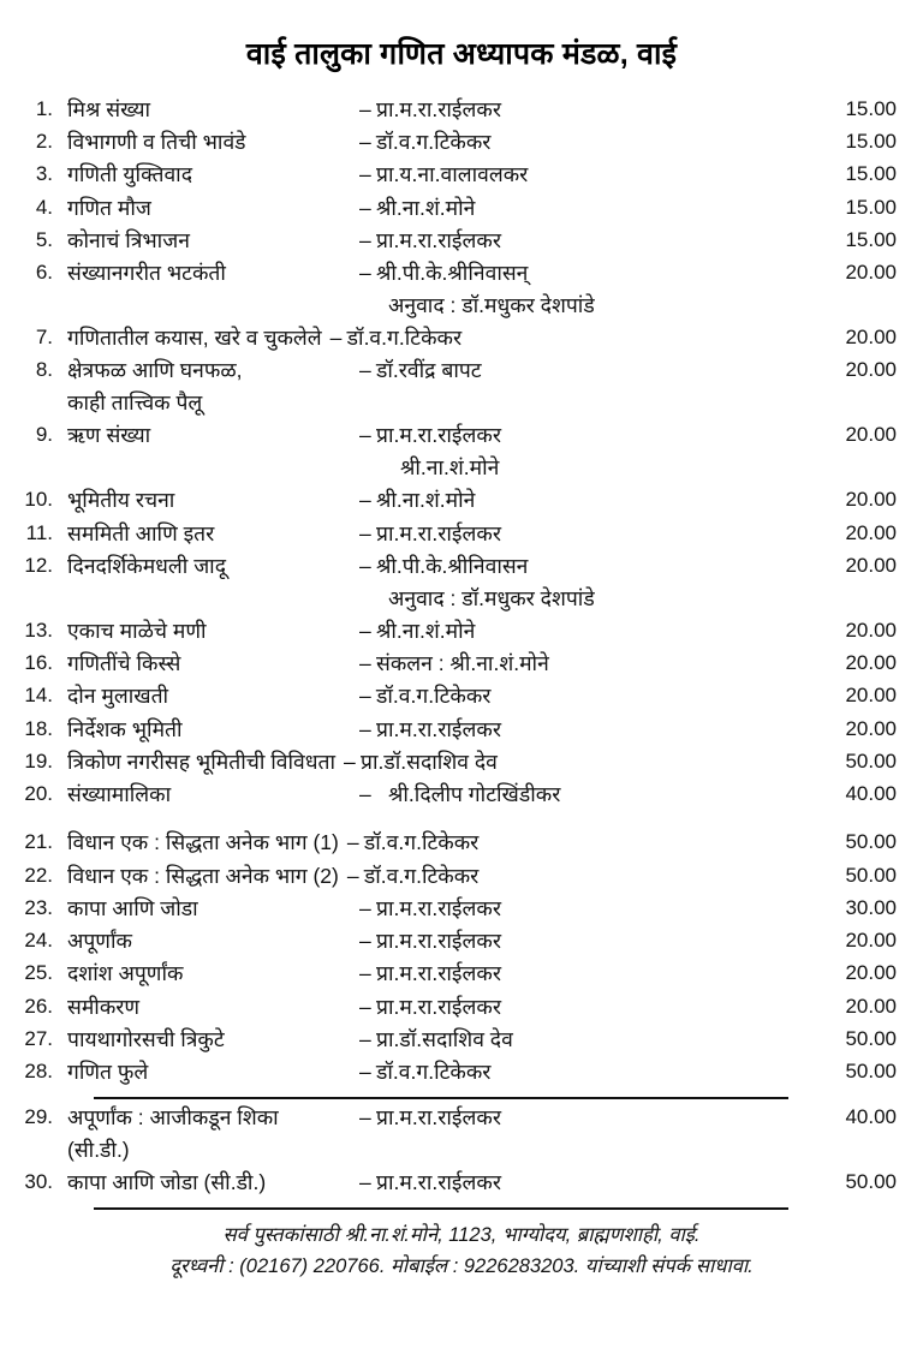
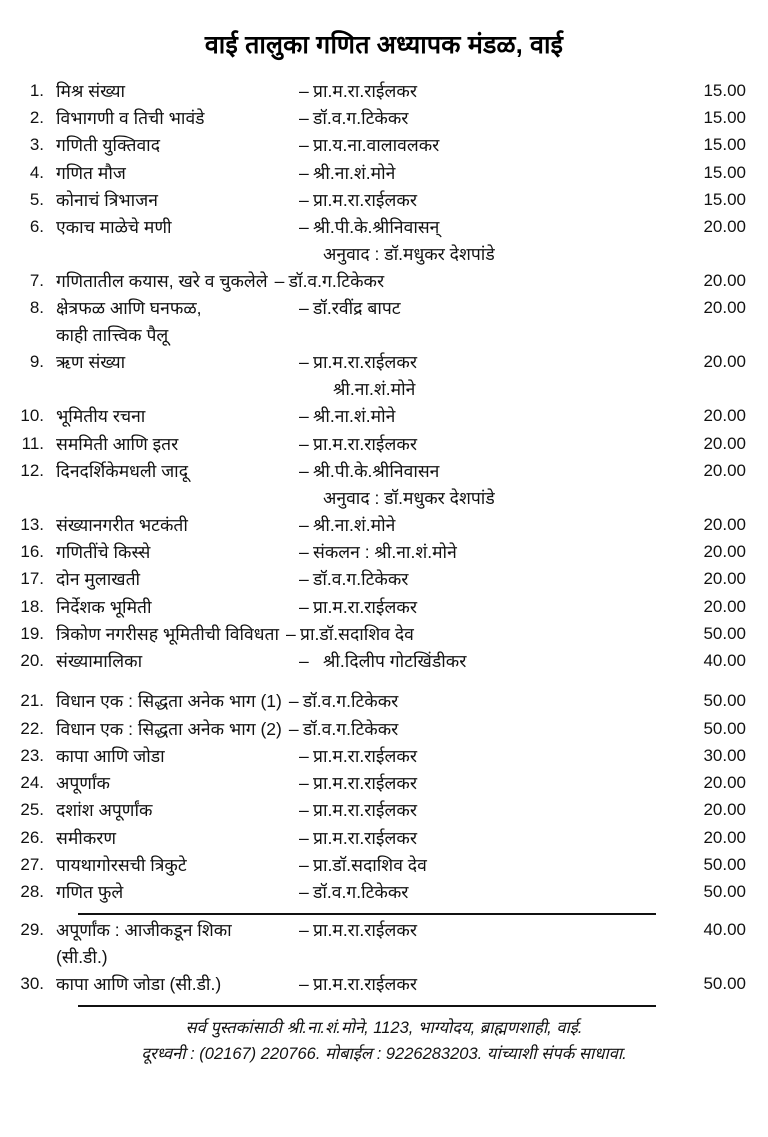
  वाई तालुका गणित अध्यापक मंडळ, वाई
  1.
  मिश्र संख्या
  –
  प्रा.म.रा.राईलकर
  15.00
  2.
  विभागणी व तिची भावंडे
  –
  डॉ.व.ग.टिकेकर
  15.00
  3.
  गणिती युक्तिवाद
  –
  प्रा.य.ना.वालावलकर
  15.00
  4.
  गणित मौज
  –
  श्री.ना.शं.मोने
  15.00
  5.
  कोनाचं त्रिभाजन
  –
  प्रा.म.रा.राईलकर
  15.00
  6.
- संख्यानगरीत भटकंती
+ एकाच माळेचे मणी
  –
  श्री.पी.के.श्रीनिवासन्
  20.00
  अनुवाद : डॉ.मधुकर देशपांडे
  7.
  गणितातील कयास, खरे व चुकलेले
  –
  डॉ.व.ग.टिकेकर
  20.00
  8.
  क्षेत्रफळ आणि घनफळ,
  –
  डॉ.रवींद्र बापट
  20.00
  काही तात्त्विक पैलू
  9.
  ऋण संख्या
  –
  प्रा.म.रा.राईलकर
  20.00
  श्री.ना.शं.मोने
  10.
  भूमितीय रचना
  –
  श्री.ना.शं.मोने
  20.00
  11.
  सममिती आणि इतर
  –
  प्रा.म.रा.राईलकर
  20.00
  12.
  दिनदर्शिकेमधली जादू
  –
  श्री.पी.के.श्रीनिवासन
  20.00
  अनुवाद : डॉ.मधुकर देशपांडे
  13.
- एकाच माळेचे मणी
+ संख्यानगरीत भटकंती
  –
  श्री.ना.शं.मोने
  20.00
  16.
  गणितींचे किस्से
  –
  संकलन : श्री.ना.शं.मोने
  20.00
- 14.
+ 17.
  दोन मुलाखती
  –
  डॉ.व.ग.टिकेकर
  20.00
  18.
  निर्देशक भूमिती
  –
  प्रा.म.रा.राईलकर
  20.00
  19.
  त्रिकोण नगरीसह भूमितीची विविधता
  –
  प्रा.डॉ.सदाशिव देव
  50.00
  20.
  संख्यामालिका
  –
  श्री.दिलीप गोटखिंडीकर
  40.00
  21.
  विधान एक : सिद्धता अनेक भाग (1)
  –
  डॉ.व.ग.टिकेकर
  50.00
  22.
  विधान एक : सिद्धता अनेक भाग (2)
  –
  डॉ.व.ग.टिकेकर
  50.00
  23.
  कापा आणि जोडा
  –
  प्रा.म.रा.राईलकर
  30.00
  24.
  अपूर्णांक
  –
  प्रा.म.रा.राईलकर
  20.00
  25.
  दशांश अपूर्णांक
  –
  प्रा.म.रा.राईलकर
  20.00
  26.
  समीकरण
  –
  प्रा.म.रा.राईलकर
  20.00
  27.
  पायथागोरसची त्रिकुटे
  –
  प्रा.डॉ.सदाशिव देव
  50.00
  28.
  गणित फुले
  –
  डॉ.व.ग.टिकेकर
  50.00
  29.
  अपूर्णांक : आजीकडून शिका
  –
  प्रा.म.रा.राईलकर
  40.00
  (सी.डी.)
  30.
  कापा आणि जोडा (सी.डी.)
  –
  प्रा.म.रा.राईलकर
  50.00
  सर्व पुस्तकांसाठी श्री.ना.शं.मोने, 1123, भाग्योदय, ब्राह्मणशाही, वाई.
  दूरध्वनी : (02167) 220766. मोबाईल : 9226283203. यांच्याशी संपर्क साधावा.
